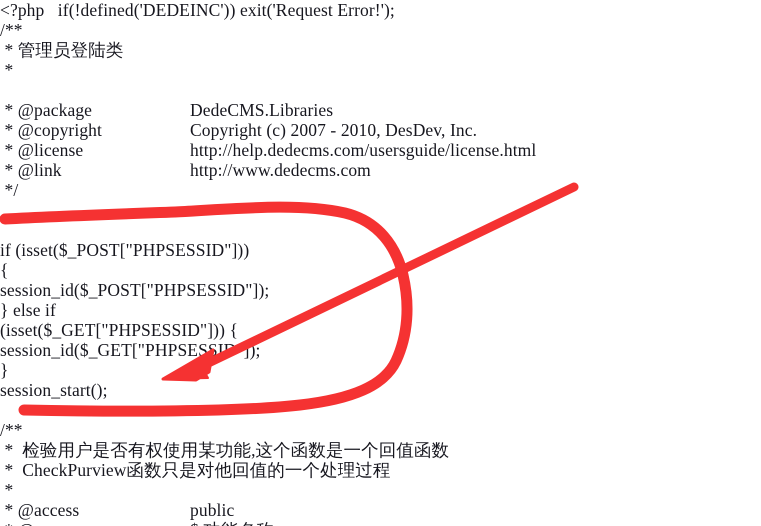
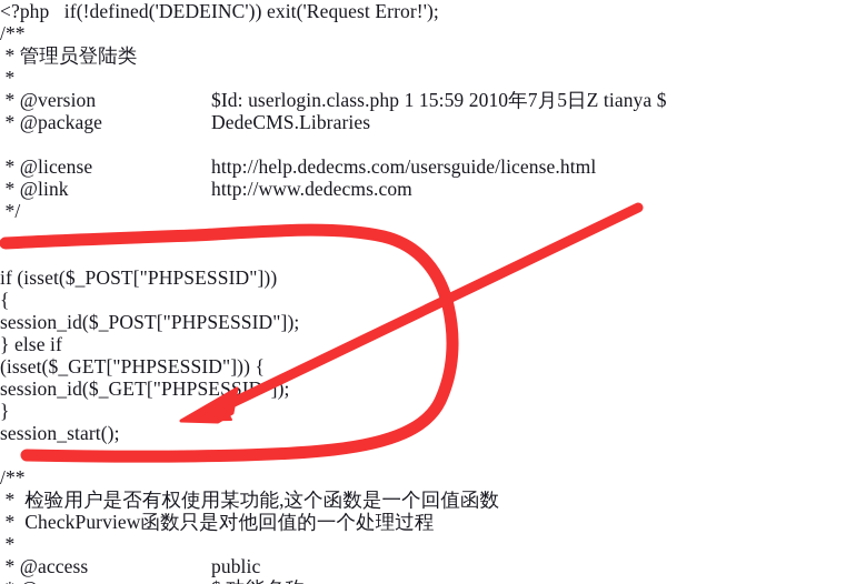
  <?php if(!defined('DEDEINC')) exit('Request Error!');
  /**
  * 管理员登陆类
  *
+ * @version $Id: userlogin.class.php 1 15:59 2010年7月5日Z tianya $
  * @package DedeCMS.Libraries
- * @copyright Copyright (c) 2007 - 2010, DesDev, Inc.
  * @license http://help.dedecms.com/usersguide/license.html
  * @link http://www.dedecms.com
  */
  if (isset($_POST["PHPSESSID"]))
  {
  session_id($_POST["PHPSESSID"]);
  } else if
  (isset($_GET["PHPSESSID"])) {
  session_id($_GET["PHPSESI]);
  }
  session_start();
  /**
  * 检验用户是否有权使用某功能,这个函数是一个回值函数
  * CheckPurview函数只是对他回值的一个处理过程
  *
  * @access public
